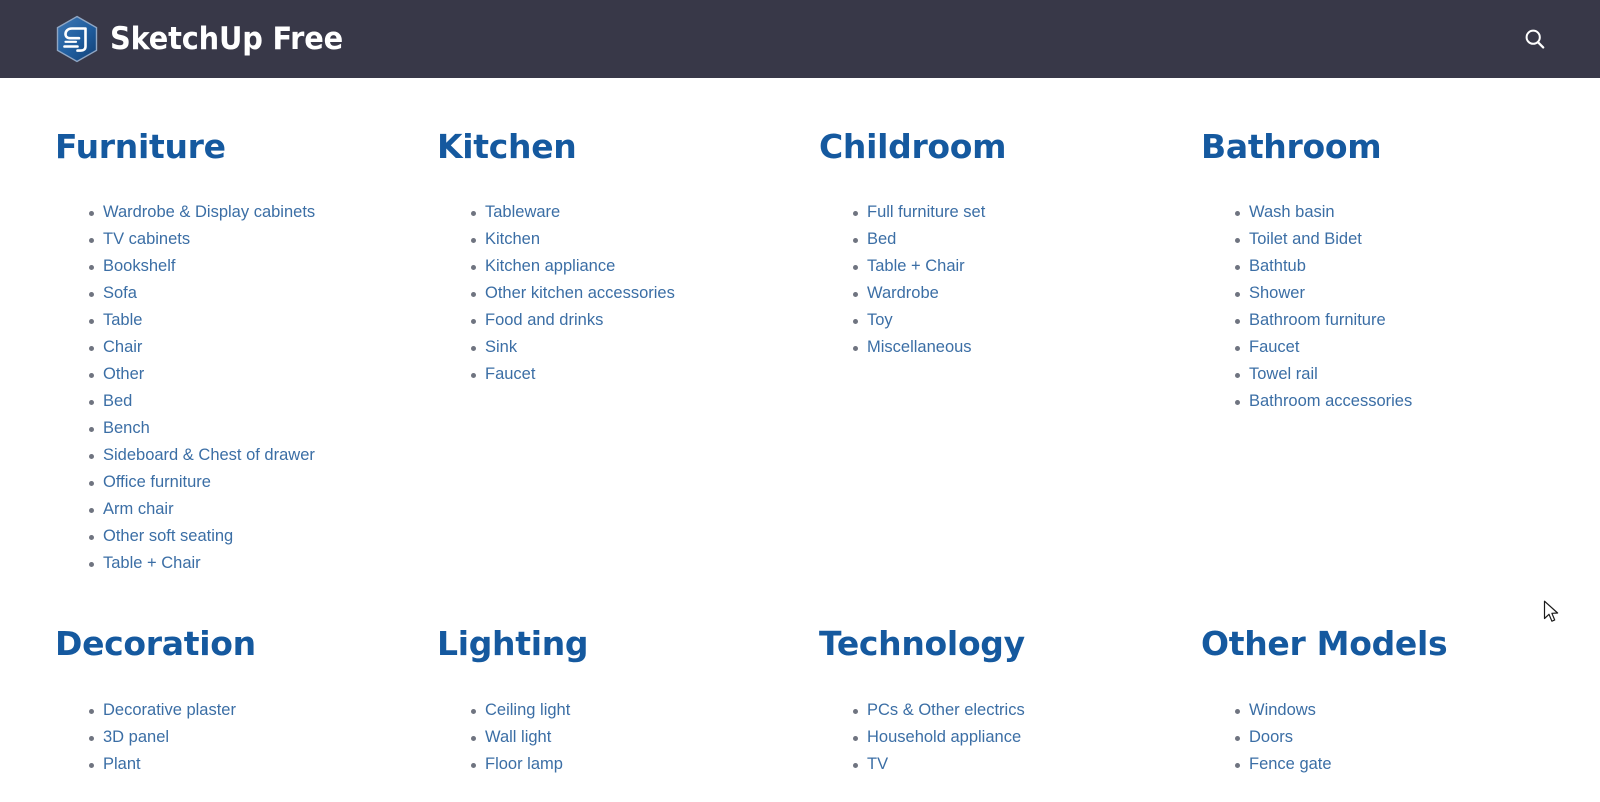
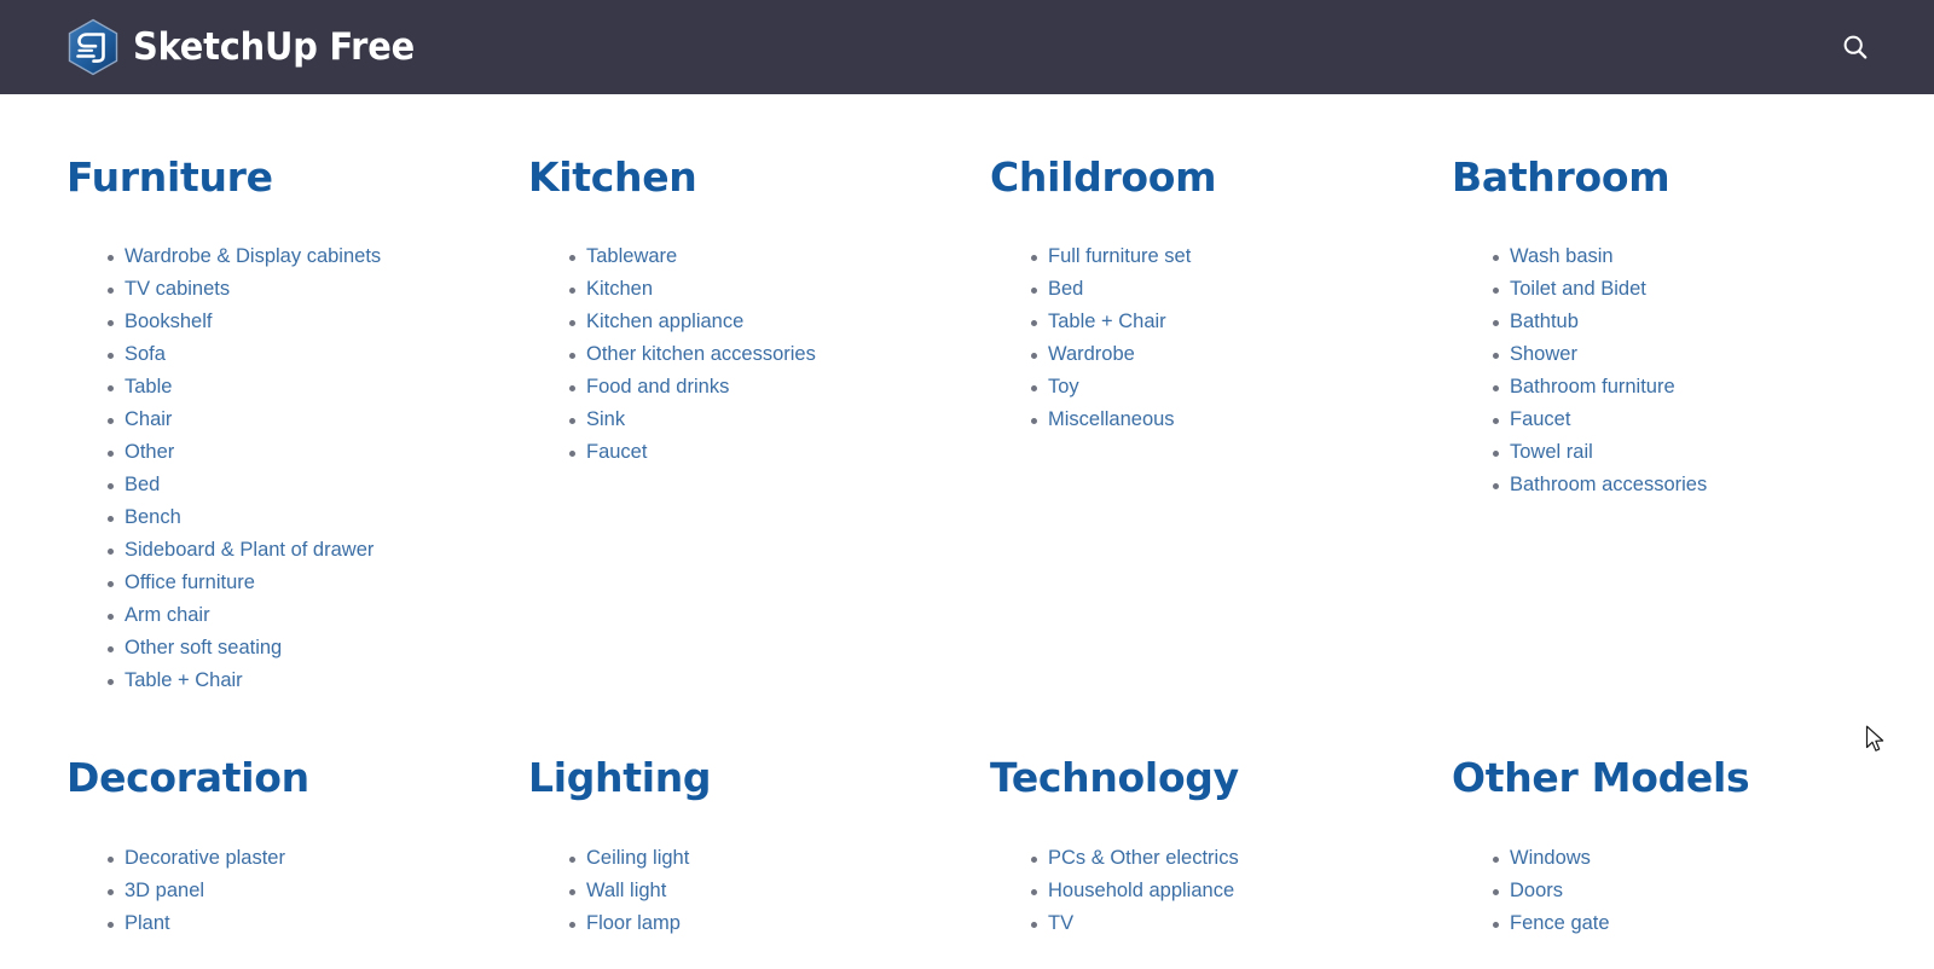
  SketchUp Free
  Furniture
  Wardrobe & Display cabinets
  TV cabinets
  Bookshelf
  Sofa
  Table
  Chair
  Other
  Bed
  Bench
- Sideboard & Chest of drawer
+ Sideboard & Plant of drawer
  Office furniture
  Arm chair
  Other soft seating
  Table + Chair
  Kitchen
  Tableware
  Kitchen
  Kitchen appliance
  Other kitchen accessories
  Food and drinks
  Sink
  Faucet
  Childroom
  Full furniture set
  Bed
  Table + Chair
  Wardrobe
  Toy
  Miscellaneous
  Bathroom
  Wash basin
  Toilet and Bidet
  Bathtub
  Shower
  Bathroom furniture
  Faucet
  Towel rail
  Bathroom accessories
  Decoration
  Decorative plaster
  3D panel
  Plant
  Lighting
  Ceiling light
  Wall light
  Floor lamp
  Technology
  PCs & Other electrics
  Household appliance
  TV
  Other Models
  Windows
  Doors
  Fence gate
